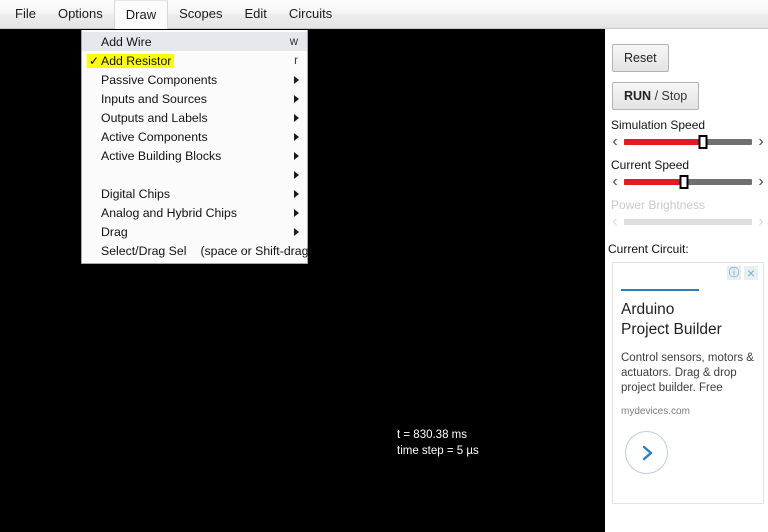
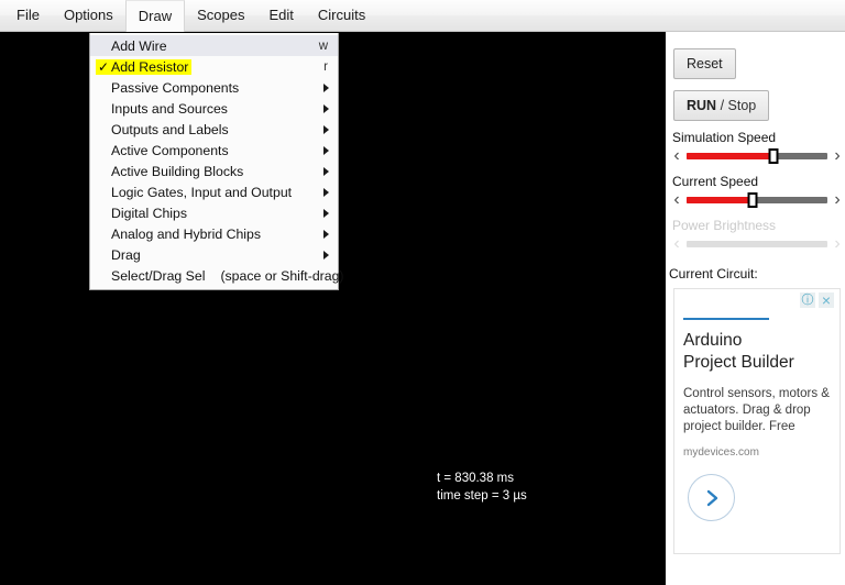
  File
  Options
  Draw
  Scopes
  Edit
  Circuits
  t = 830.38 ms
- time step = 5 µs
+ time step = 3 µs
  Add Wire
  w
  ✓
  Add Resistor
  r
  Passive Components
  Inputs and Sources
  Outputs and Labels
  Active Components
  Active Building Blocks
+ Logic Gates, Input and Output
  Digital Chips
  Analog and Hybrid Chips
  Drag
  Select/Drag Sel
  (space or Shift-drag)
  Reset
  RUN / Stop
  Simulation Speed
  ‹
  ›
  Current Speed
  ‹
  ›
  Power Brightness
  ‹
  ›
  Current Circuit:
  ⓘ
  ×
  Arduino
  Project Builder
  Control sensors, motors & actuators. Drag & drop project builder. Free
  mydevices.com
